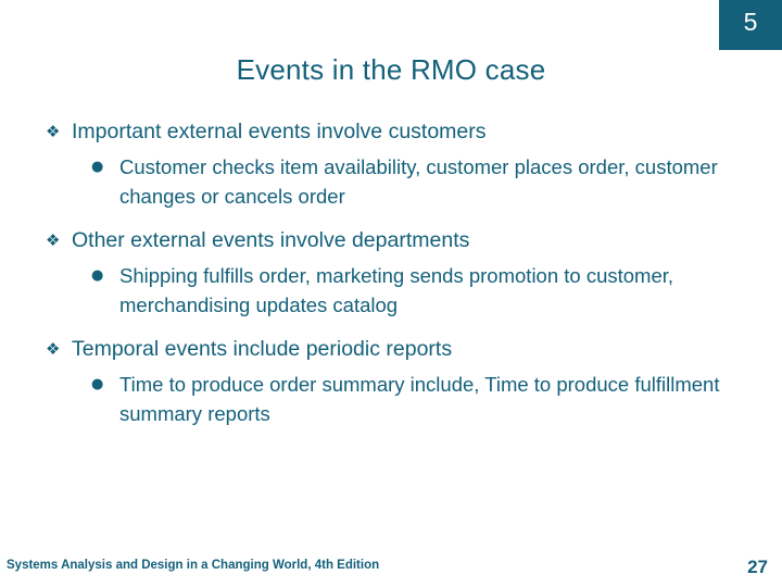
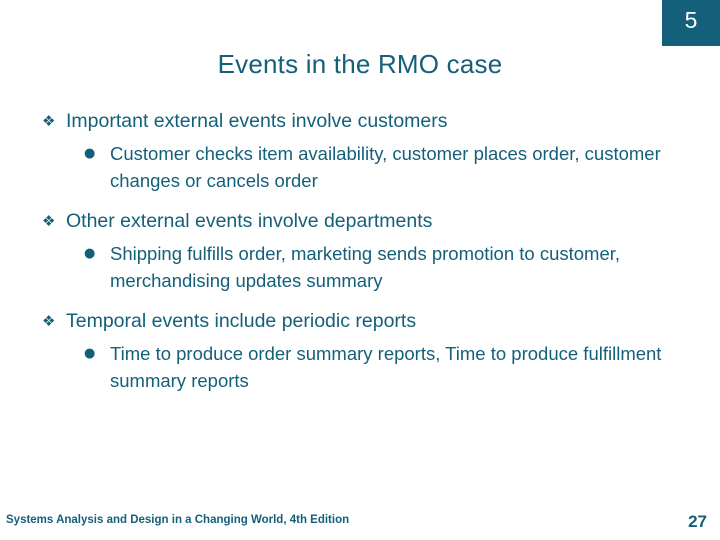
  5
  Events in the RMO case
  ❖
  Important external events involve customers
  ●
  Customer checks item availability, customer places order, customer changes or cancels order
  ❖
  Other external events involve departments
  ●
- Shipping fulfills order, marketing sends promotion to customer, merchandising updates catalog
+ Shipping fulfills order, marketing sends promotion to customer, merchandising updates summary
  ❖
  Temporal events include periodic reports
  ●
- Time to produce order summary include, Time to produce fulfillment summary reports
+ Time to produce order summary reports, Time to produce fulfillment summary reports
  Systems Analysis and Design in a Changing World, 4th Edition
  27
